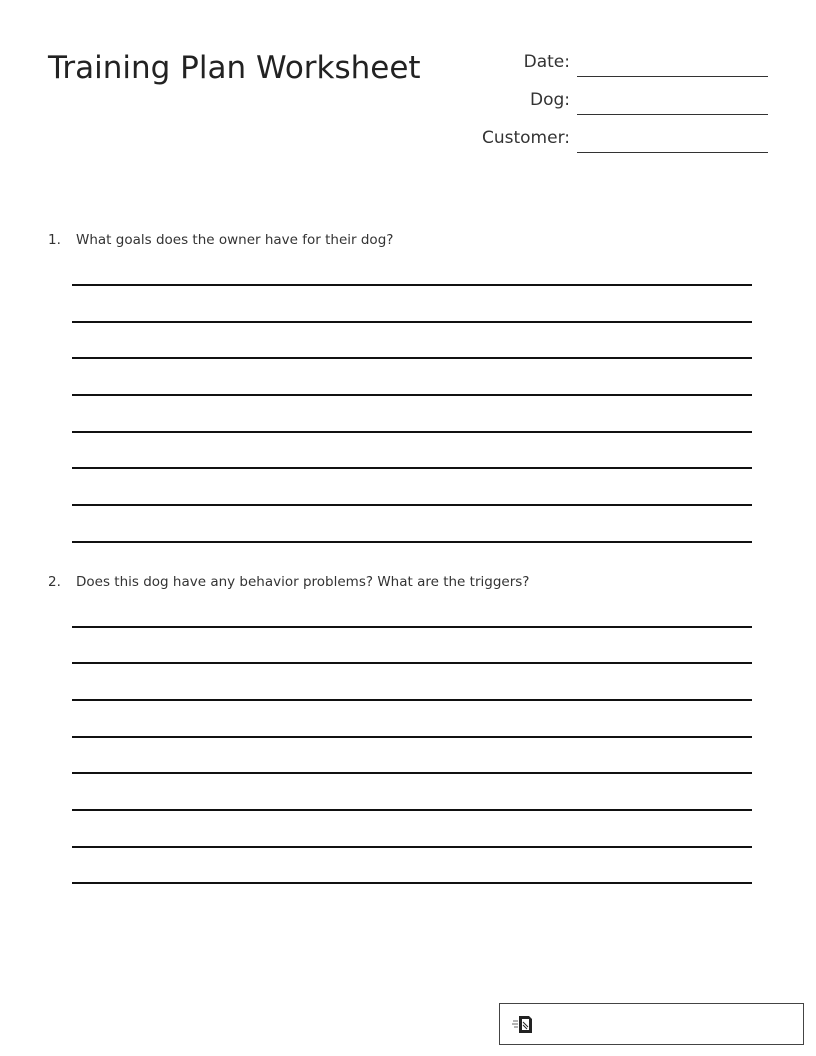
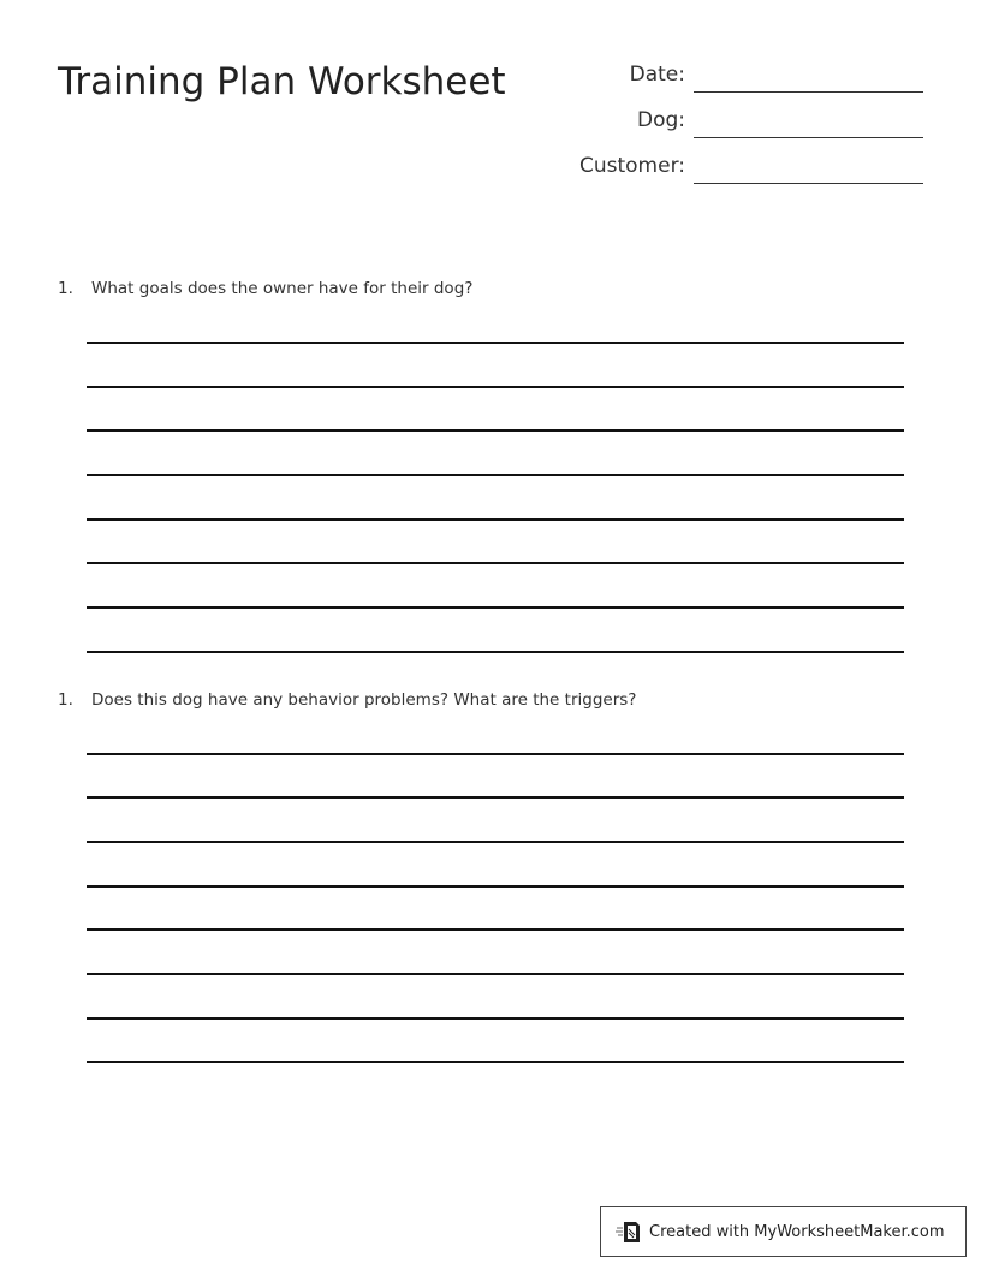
  Training Plan Worksheet
  Date:
  Dog:
  Customer:
  1. What goals does the owner have for their dog?
- 2. Does this dog have any behavior problems? What are the triggers?
+ 1. Does this dog have any behavior problems? What are the triggers?
+ Created with MyWorksheetMaker.com
